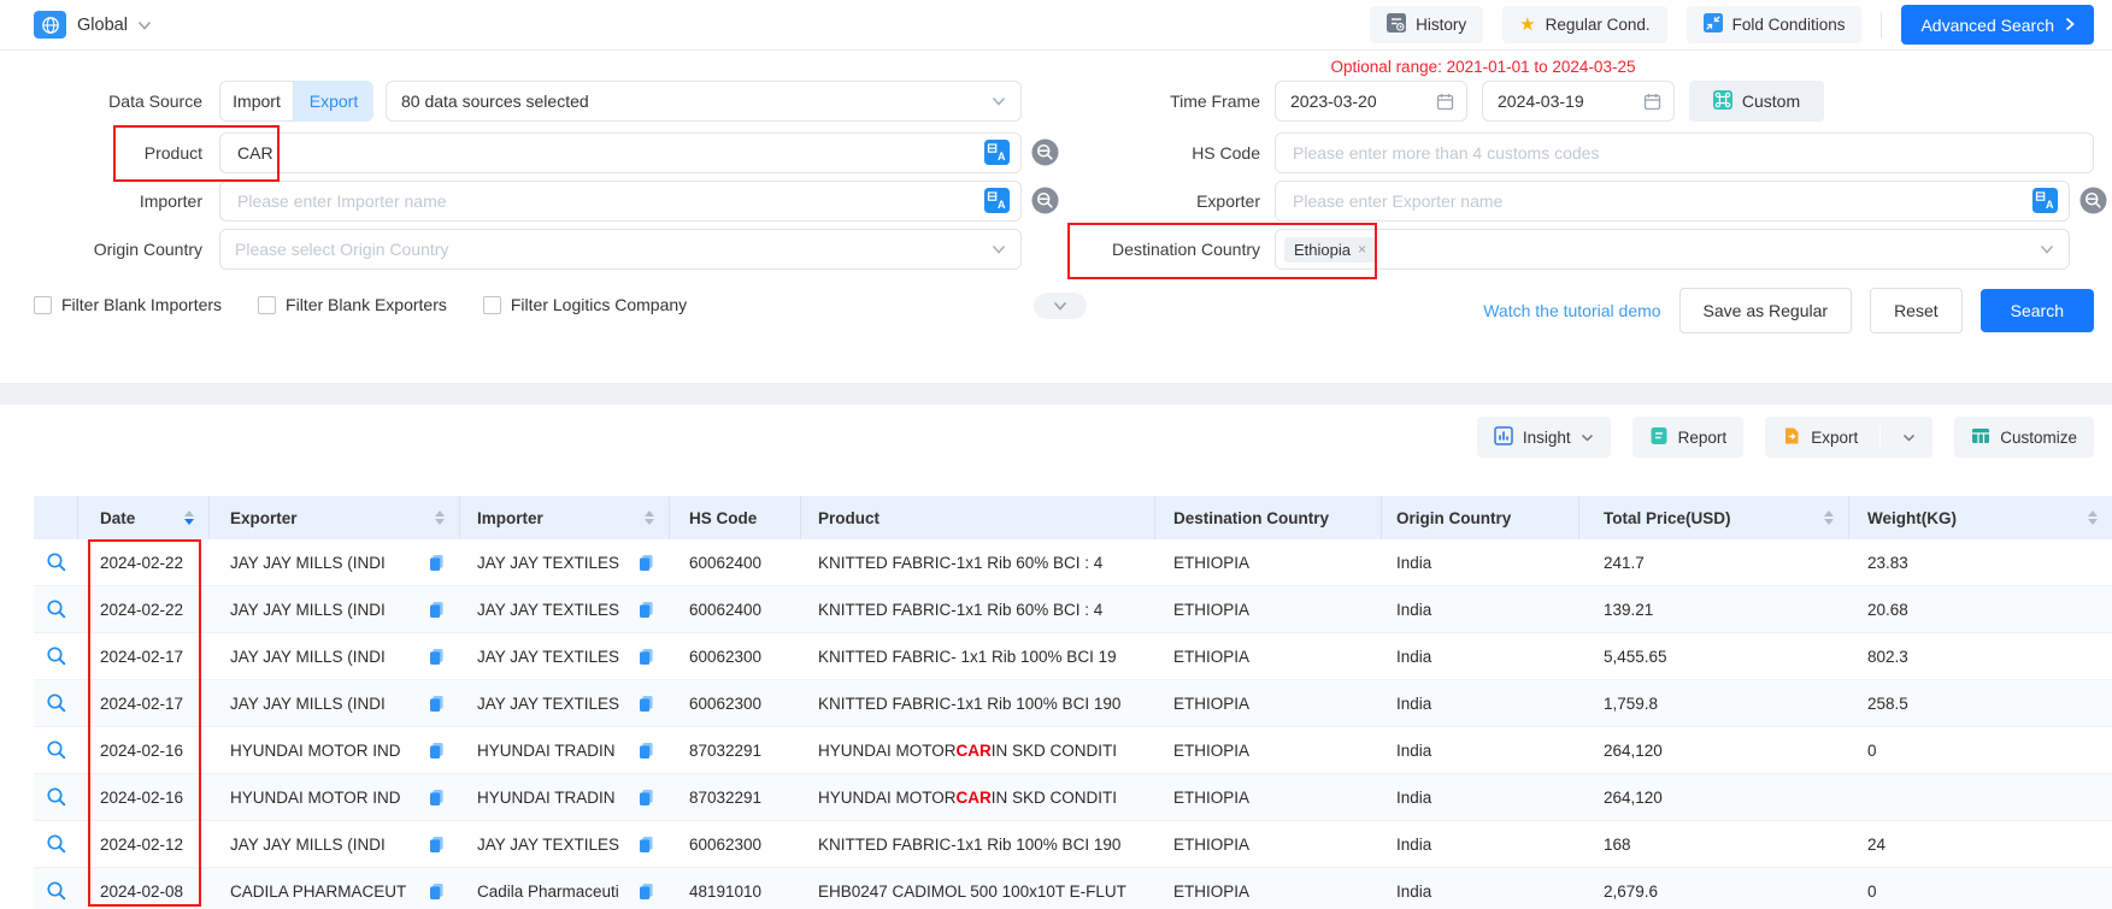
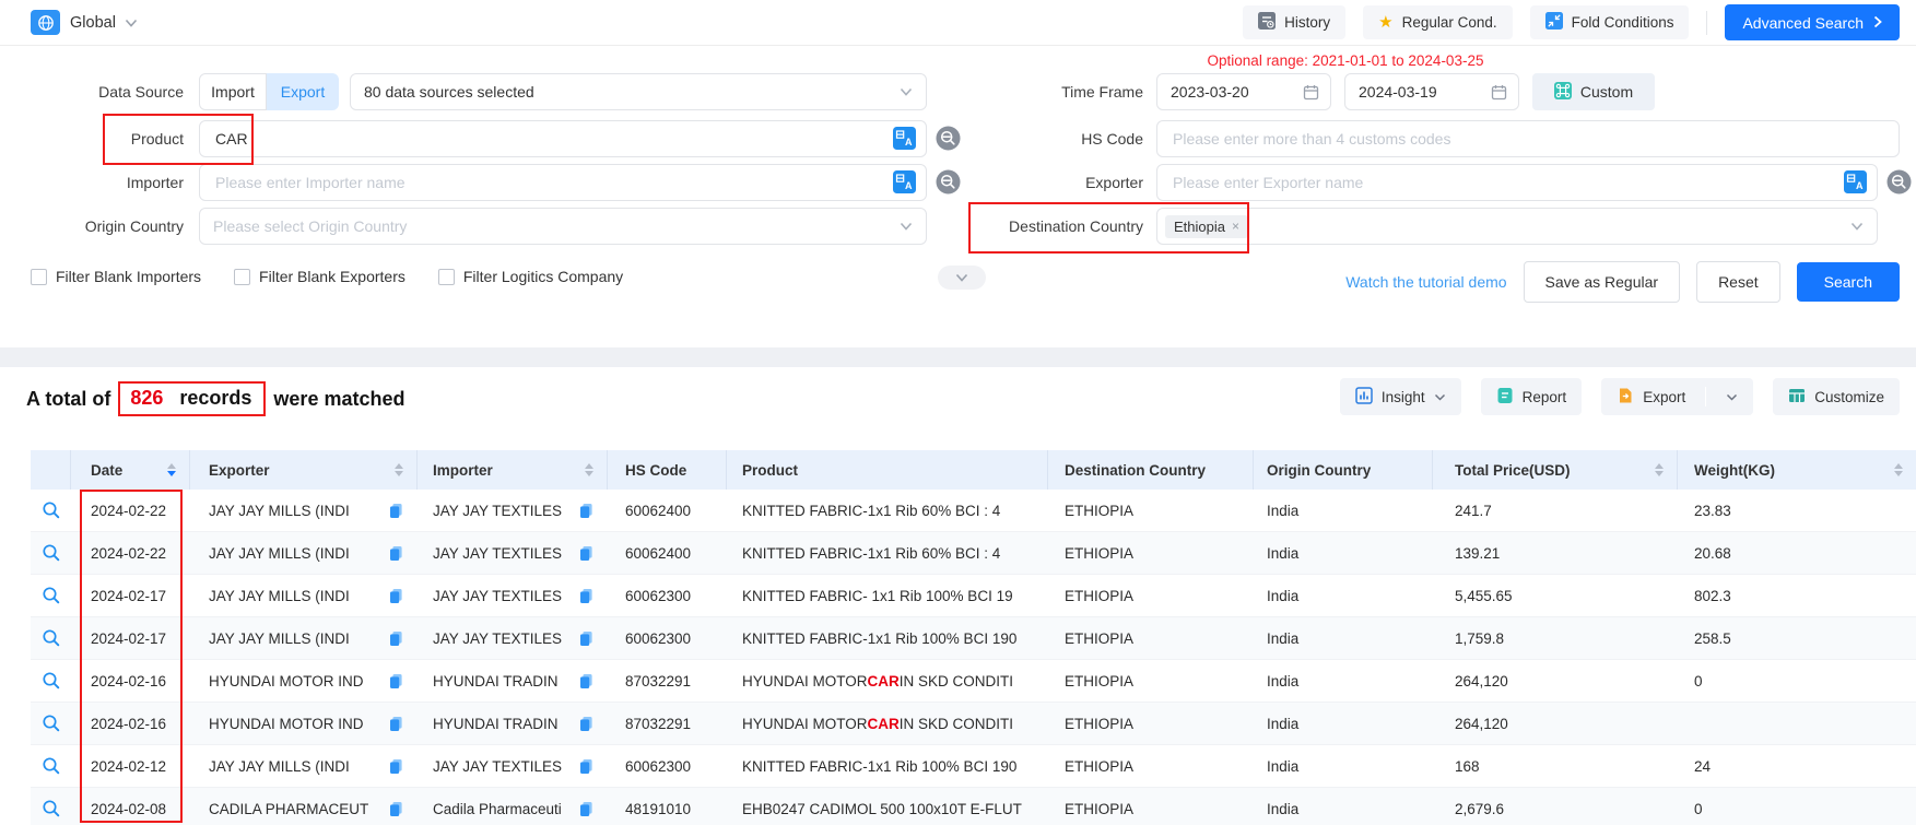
  Global
  History
  ★
  Regular Cond.
  Fold Conditions
  Advanced Search
  Optional range: 2021-01-01 to 2024-03-25
  Data Source
  Import
  Export
  80 data sources selected
  Time Frame
  2023-03-20
  2024-03-19
  Custom
  Product
  CAR
  A
  HS Code
  Please enter more than 4 customs codes
  Importer
  Please enter Importer name
  A
  Exporter
  Please enter Exporter name
  A
  Origin Country
  Please select Origin Country
  Destination Country
  Ethiopia
  ×
  Filter Blank Importers
  Filter Blank Exporters
  Filter Logitics Company
  Watch the tutorial demo
  Save as Regular
  Reset
  Search
+ A total of
+ 826
+ records
+ were matched
  Insight
  Report
  Export
  Customize
  Date
  Exporter
  Importer
  HS Code
  Product
  Destination Country
  Origin Country
  Total Price(USD)
  Weight(KG)
  2024-02-22
  JAY JAY MILLS (INDI
  JAY JAY TEXTILES
  60062400
  KNITTED FABRIC-1x1 Rib 60% BCI : 4
  ETHIOPIA
  India
  241.7
  23.83
  2024-02-22
  JAY JAY MILLS (INDI
  JAY JAY TEXTILES
  60062400
  KNITTED FABRIC-1x1 Rib 60% BCI : 4
  ETHIOPIA
  India
  139.21
  20.68
  2024-02-17
  JAY JAY MILLS (INDI
  JAY JAY TEXTILES
  60062300
  KNITTED FABRIC- 1x1 Rib 100% BCI 19
  ETHIOPIA
  India
  5,455.65
  802.3
  2024-02-17
  JAY JAY MILLS (INDI
  JAY JAY TEXTILES
  60062300
  KNITTED FABRIC-1x1 Rib 100% BCI 190
  ETHIOPIA
  India
  1,759.8
  258.5
  2024-02-16
  HYUNDAI MOTOR IND
  HYUNDAI TRADIN
  87032291
  HYUNDAI MOTOR
  CAR
  IN SKD CONDITI
  ETHIOPIA
  India
  264,120
  0
  2024-02-16
  HYUNDAI MOTOR IND
  HYUNDAI TRADIN
  87032291
  HYUNDAI MOTOR
  CAR
  IN SKD CONDITI
  ETHIOPIA
  India
  264,120
  2024-02-12
  JAY JAY MILLS (INDI
  JAY JAY TEXTILES
  60062300
  KNITTED FABRIC-1x1 Rib 100% BCI 190
  ETHIOPIA
  India
  168
  24
  2024-02-08
  CADILA PHARMACEUT
  Cadila Pharmaceuti
  48191010
  EHB0247 CADIMOL 500 100x10T E-FLUT
  ETHIOPIA
  India
  2,679.6
  0
